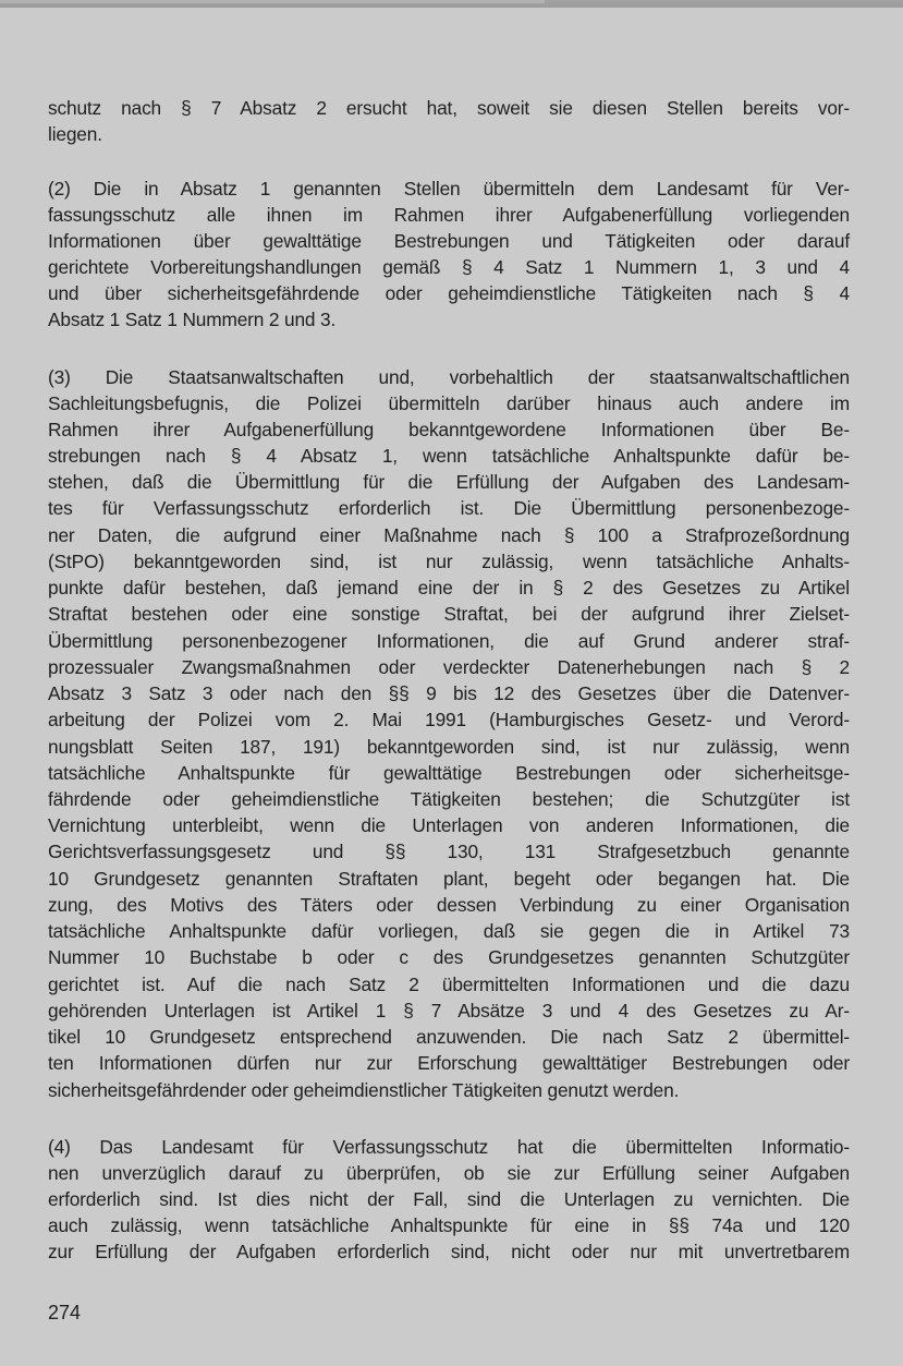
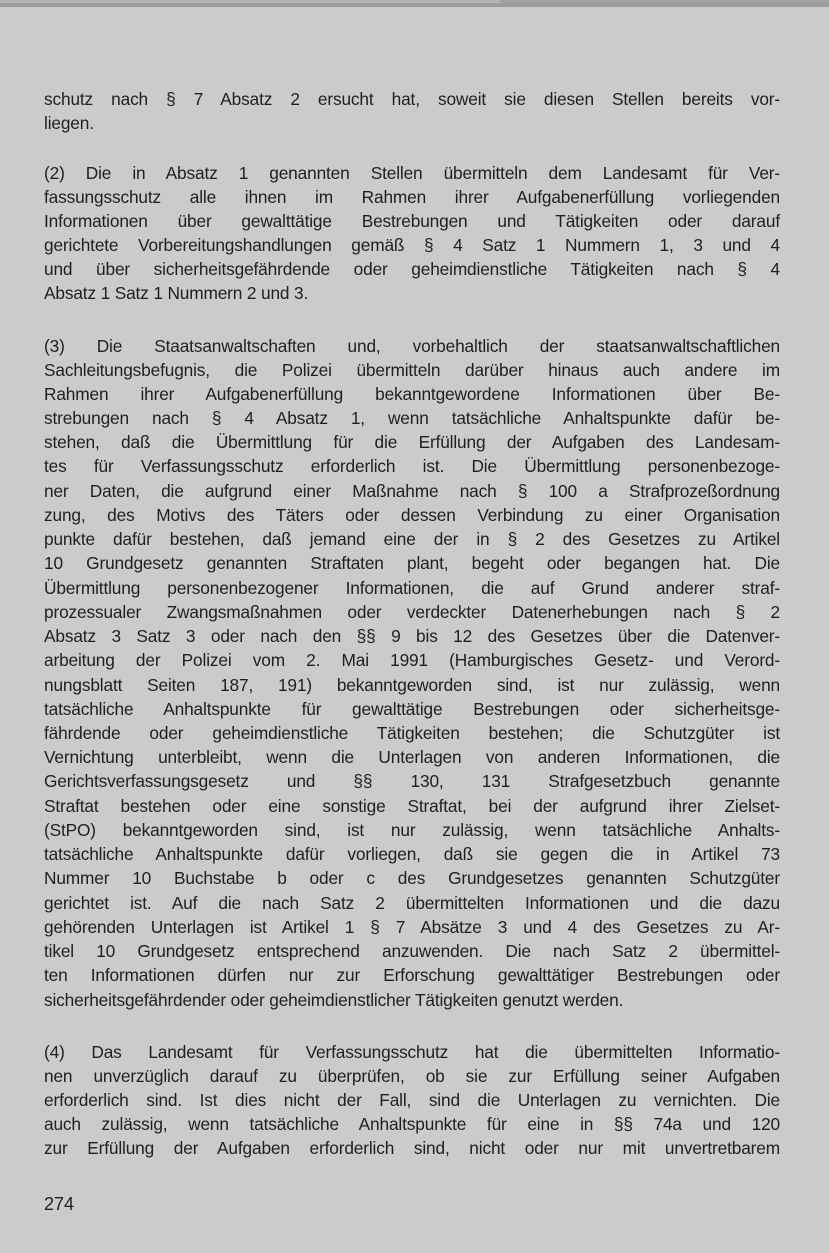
  schutz nach § 7 Absatz 2 ersucht hat, soweit sie diesen Stellen bereits vor-
  liegen.
  (2) Die in Absatz 1 genannten Stellen übermitteln dem Landesamt für Ver-
  fassungsschutz alle ihnen im Rahmen ihrer Aufgabenerfüllung vorliegenden
  Informationen über gewalttätige Bestrebungen und Tätigkeiten oder darauf
  gerichtete Vorbereitungshandlungen gemäß § 4 Satz 1 Nummern 1, 3 und 4
  und über sicherheitsgefährdende oder geheimdienstliche Tätigkeiten nach § 4
  Absatz 1 Satz 1 Nummern 2 und 3.
  (3) Die Staatsanwaltschaften und, vorbehaltlich der staatsanwaltschaftlichen
  Sachleitungsbefugnis, die Polizei übermitteln darüber hinaus auch andere im
  Rahmen ihrer Aufgabenerfüllung bekanntgewordene Informationen über Be-
  strebungen nach § 4 Absatz 1, wenn tatsächliche Anhaltspunkte dafür be-
  stehen, daß die Übermittlung für die Erfüllung der Aufgaben des Landesam-
  tes für Verfassungsschutz erforderlich ist. Die Übermittlung personenbezoge-
  ner Daten, die aufgrund einer Maßnahme nach § 100 a Strafprozeßordnung
- (StPO) bekanntgeworden sind, ist nur zulässig, wenn tatsächliche Anhalts-
+ zung, des Motivs des Täters oder dessen Verbindung zu einer Organisation
  punkte dafür bestehen, daß jemand eine der in § 2 des Gesetzes zu Artikel
- Straftat bestehen oder eine sonstige Straftat, bei der aufgrund ihrer Zielset-
+ 10 Grundgesetz genannten Straftaten plant, begeht oder begangen hat. Die
  Übermittlung personenbezogener Informationen, die auf Grund anderer straf-
  prozessualer Zwangsmaßnahmen oder verdeckter Datenerhebungen nach § 2
  Absatz 3 Satz 3 oder nach den §§ 9 bis 12 des Gesetzes über die Datenver-
  arbeitung der Polizei vom 2. Mai 1991 (Hamburgisches Gesetz- und Verord-
  nungsblatt Seiten 187, 191) bekanntgeworden sind, ist nur zulässig, wenn
  tatsächliche Anhaltspunkte für gewalttätige Bestrebungen oder sicherheitsge-
  fährdende oder geheimdienstliche Tätigkeiten bestehen; die Schutzgüter ist
  Vernichtung unterbleibt, wenn die Unterlagen von anderen Informationen, die
  Gerichtsverfassungsgesetz und §§ 130, 131 Strafgesetzbuch genannte
- 10 Grundgesetz genannten Straftaten plant, begeht oder begangen hat. Die
+ Straftat bestehen oder eine sonstige Straftat, bei der aufgrund ihrer Zielset-
- zung, des Motivs des Täters oder dessen Verbindung zu einer Organisation
+ (StPO) bekanntgeworden sind, ist nur zulässig, wenn tatsächliche Anhalts-
  tatsächliche Anhaltspunkte dafür vorliegen, daß sie gegen die in Artikel 73
  Nummer 10 Buchstabe b oder c des Grundgesetzes genannten Schutzgüter
  gerichtet ist. Auf die nach Satz 2 übermittelten Informationen und die dazu
  gehörenden Unterlagen ist Artikel 1 § 7 Absätze 3 und 4 des Gesetzes zu Ar-
  tikel 10 Grundgesetz entsprechend anzuwenden. Die nach Satz 2 übermittel-
  ten Informationen dürfen nur zur Erforschung gewalttätiger Bestrebungen oder
  sicherheitsgefährdender oder geheimdienstlicher Tätigkeiten genutzt werden.
  (4) Das Landesamt für Verfassungsschutz hat die übermittelten Informatio-
  nen unverzüglich darauf zu überprüfen, ob sie zur Erfüllung seiner Aufgaben
  erforderlich sind. Ist dies nicht der Fall, sind die Unterlagen zu vernichten. Die
  auch zulässig, wenn tatsächliche Anhaltspunkte für eine in §§ 74a und 120
  zur Erfüllung der Aufgaben erforderlich sind, nicht oder nur mit unvertretbarem
  274
